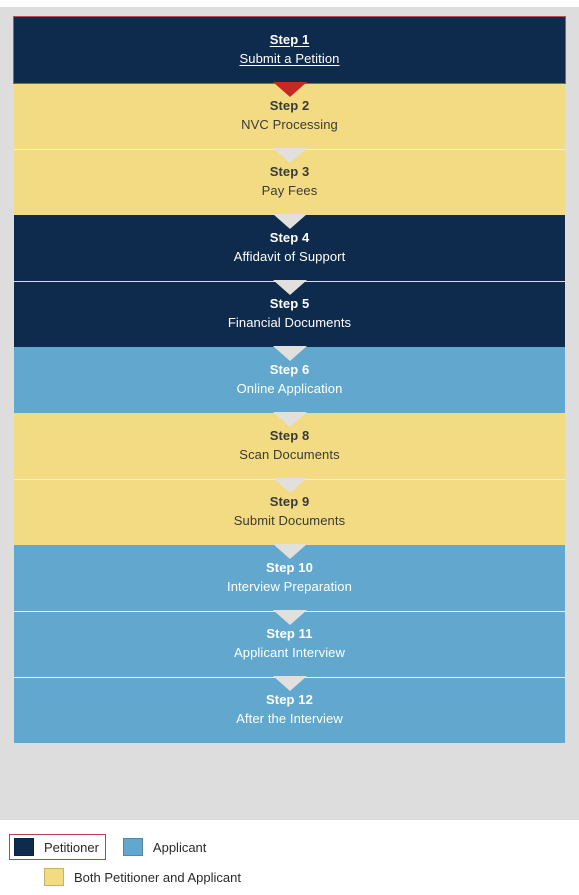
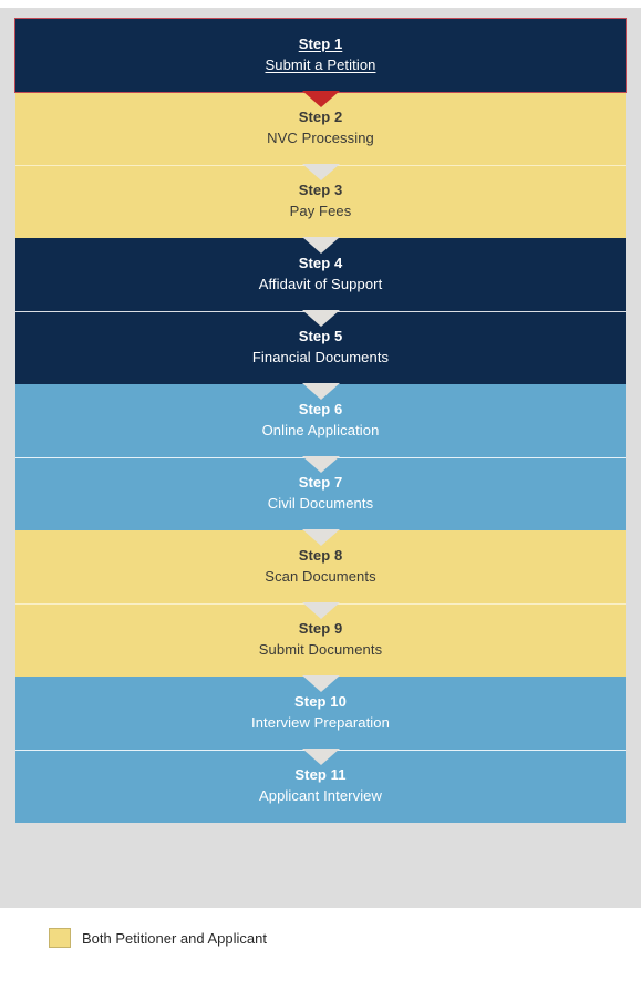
  Step 1
  Submit a Petition
  Step 2
  NVC Processing
  Step 3
  Pay Fees
  Step 4
  Affidavit of Support
  Step 5
  Financial Documents
  Step 6
  Online Application
+ Step 7
+ Civil Documents
  Step 8
  Scan Documents
  Step 9
  Submit Documents
  Step 10
  Interview Preparation
  Step 11
  Applicant Interview
- Step 12
- After the Interview
- Petitioner
- Applicant
  Both Petitioner and Applicant
